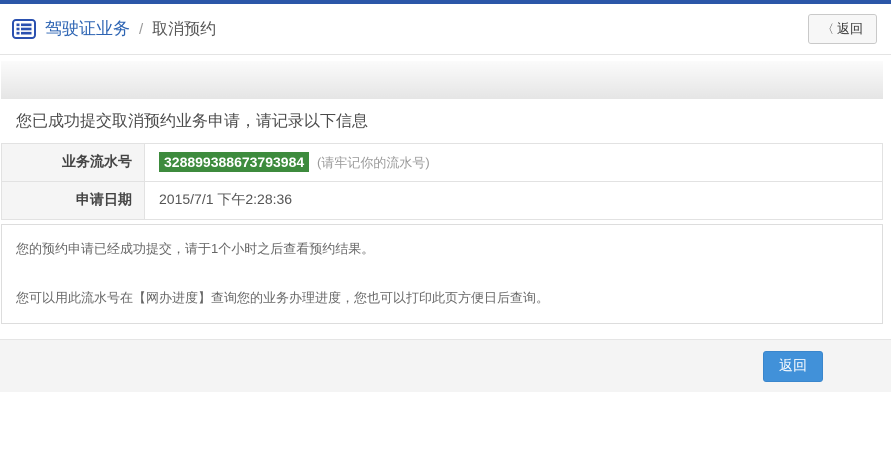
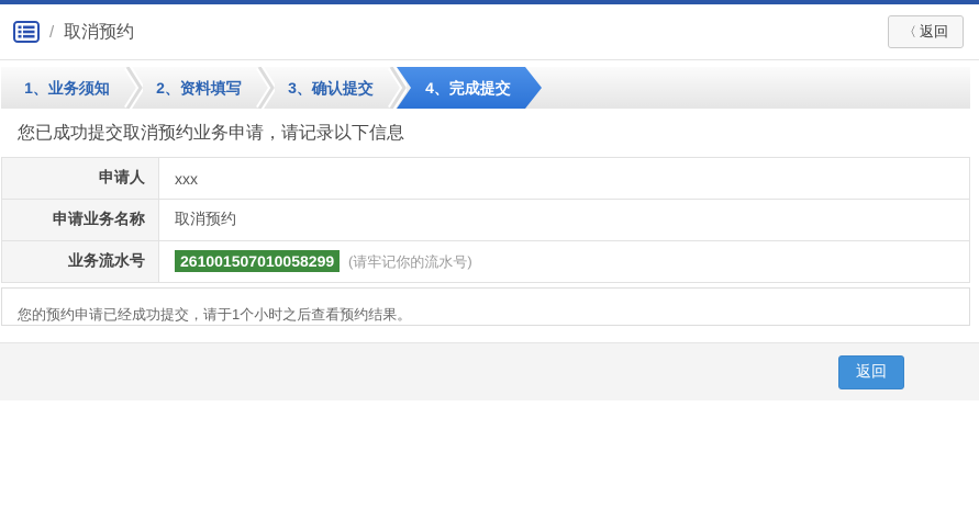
- 驾驶证业务
  /
  取消预约
  〈
  返回
+ 1、业务须知
+ 2、资料填写
+ 3、确认提交
+ 4、完成提交
  您已成功提交取消预约业务申请，请记录以下信息
+ 申请人	xxx
+ 申请业务名称	取消预约
- 业务流水号	328899388673793984 (请牢记你的流水号)
+ 业务流水号	261001507010058299 (请牢记你的流水号)
- 申请日期	2015/7/1 下午2:28:36
  您的预约申请已经成功提交，请于1个小时之后查看预约结果。
- 您可以用此流水号在【网办进度】查询您的业务办理进度，您也可以打印此页方便日后查询。
  返回
